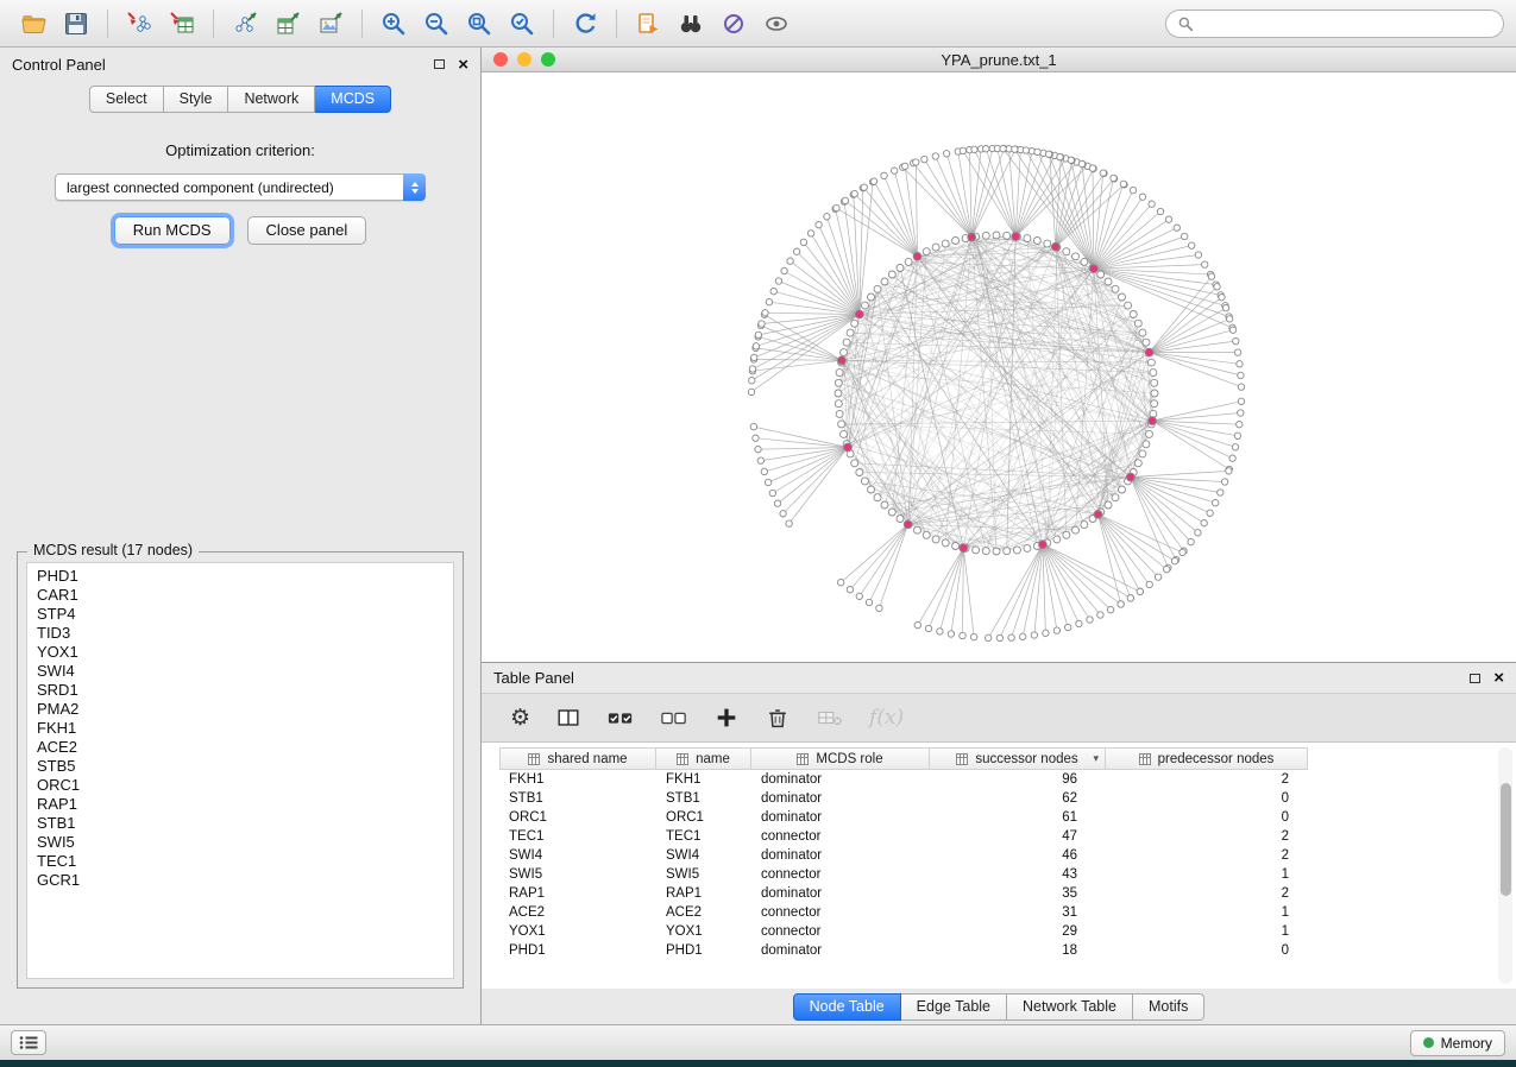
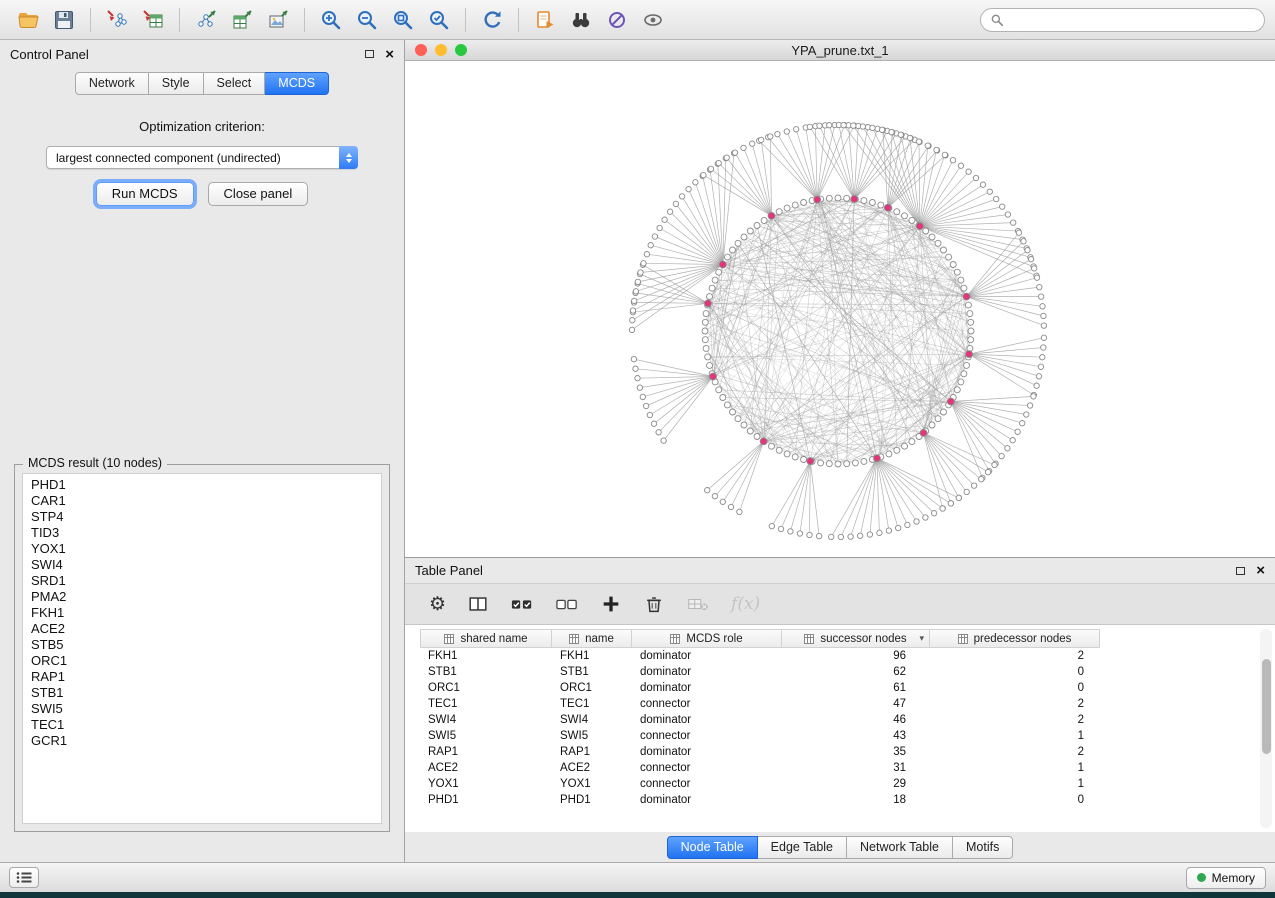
  Control Panel
  ×
- Select
+ Network
  Style
- Network
+ Select
  MCDS
  Optimization criterion:
  largest connected component (undirected)
  Run MCDS
  Close panel
- MCDS result (17 nodes)
+ MCDS result (10 nodes)
  PHD1
  CAR1
  STP4
  TID3
  YOX1
  SWI4
  SRD1
  PMA2
  FKH1
  ACE2
  STB5
  ORC1
  RAP1
  STB1
  SWI5
  TEC1
  GCR1
  YPA_prune.txt_1
  Table Panel
  ×
  ⚙
  f(x)
  shared name
  name
  MCDS role
  successor nodes
  ▾
  predecessor nodes
  FKH1
  FKH1
  dominator
  96
  2
  STB1
  STB1
  dominator
  62
  0
  ORC1
  ORC1
  dominator
  61
  0
  TEC1
  TEC1
  connector
  47
  2
  SWI4
  SWI4
  dominator
  46
  2
  SWI5
  SWI5
  connector
  43
  1
  RAP1
  RAP1
  dominator
  35
  2
  ACE2
  ACE2
  connector
  31
  1
  YOX1
  YOX1
  connector
  29
  1
  PHD1
  PHD1
  dominator
  18
  0
  Node Table
  Edge Table
  Network Table
  Motifs
  Memory
